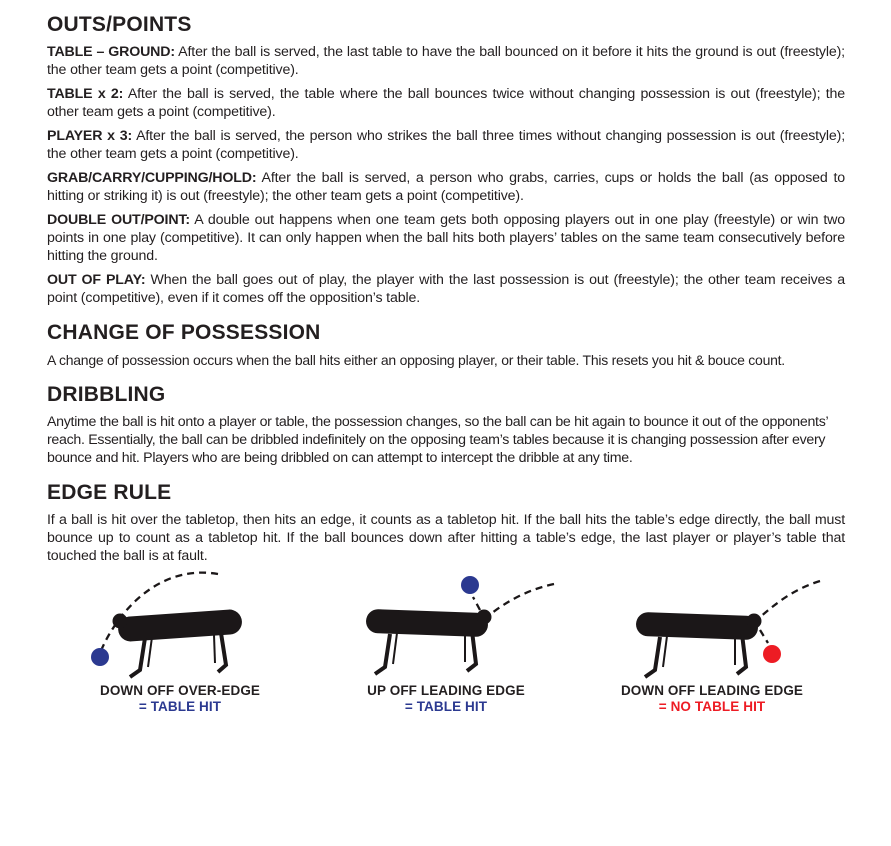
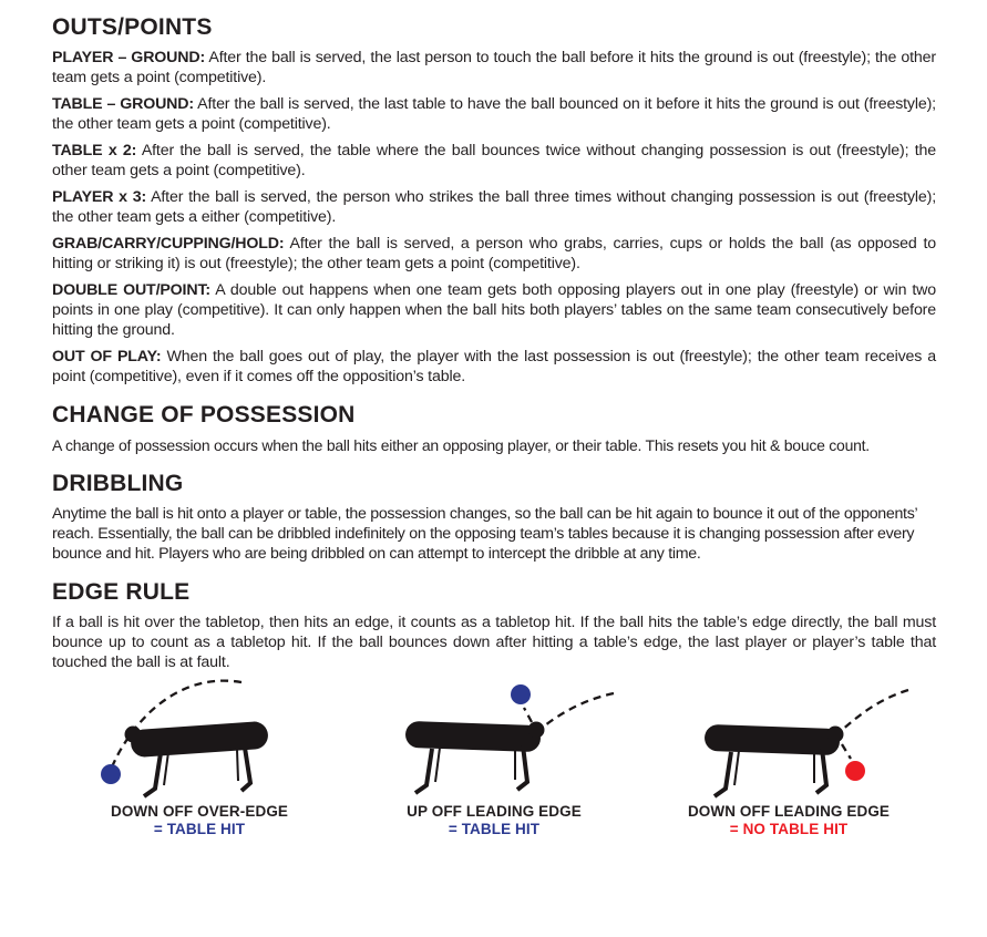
  OUTS/POINTS
+ PLAYER – GROUND: After the ball is served, the last person to touch the ball before it hits the ground is out (freestyle); the other team gets a point (competitive).
  TABLE – GROUND: After the ball is served, the last table to have the ball bounced on it before it hits the ground is out (freestyle); the other team gets a point (competitive).
  TABLE x 2: After the ball is served, the table where the ball bounces twice without changing possession is out (freestyle); the other team gets a point (competitive).
- PLAYER x 3: After the ball is served, the person who strikes the ball three times without changing possession is out (freestyle); the other team gets a point (competitive).
+ PLAYER x 3: After the ball is served, the person who strikes the ball three times without changing possession is out (freestyle); the other team gets a either (competitive).
  GRAB/CARRY/CUPPING/HOLD: After the ball is served, a person who grabs, carries, cups or holds the ball (as opposed to hitting or striking it) is out (freestyle); the other team gets a point (competitive).
  DOUBLE OUT/POINT: A double out happens when one team gets both opposing players out in one play (freestyle) or win two points in one play (competitive). It can only happen when the ball hits both players’ tables on the same team consecutively before hitting the ground.
  OUT OF PLAY: When the ball goes out of play, the player with the last possession is out (freestyle); the other team receives a point (competitive), even if it comes off the opposition’s table.
  CHANGE OF POSSESSION
  A change of possession occurs when the ball hits either an opposing player, or their table. This resets you hit & bouce count.
  DRIBBLING
  Anytime the ball is hit onto a player or table, the possession changes, so the ball can be hit again to bounce it out of the opponents’ reach. Essentially, the ball can be dribbled indefinitely on the opposing team’s tables because it is changing possession after every bounce and hit. Players who are being dribbled on can attempt to intercept the dribble at any time.
  EDGE RULE
  If a ball is hit over the tabletop, then hits an edge, it counts as a tabletop hit. If the ball hits the table’s edge directly, the ball must bounce up to count as a tabletop hit. If the ball bounces down after hitting a table’s edge, the last player or player’s table that touched the ball is at fault.
  DOWN OFF OVER-EDGE
  = TABLE HIT
  UP OFF LEADING EDGE
  = TABLE HIT
  DOWN OFF LEADING EDGE
  = NO TABLE HIT
